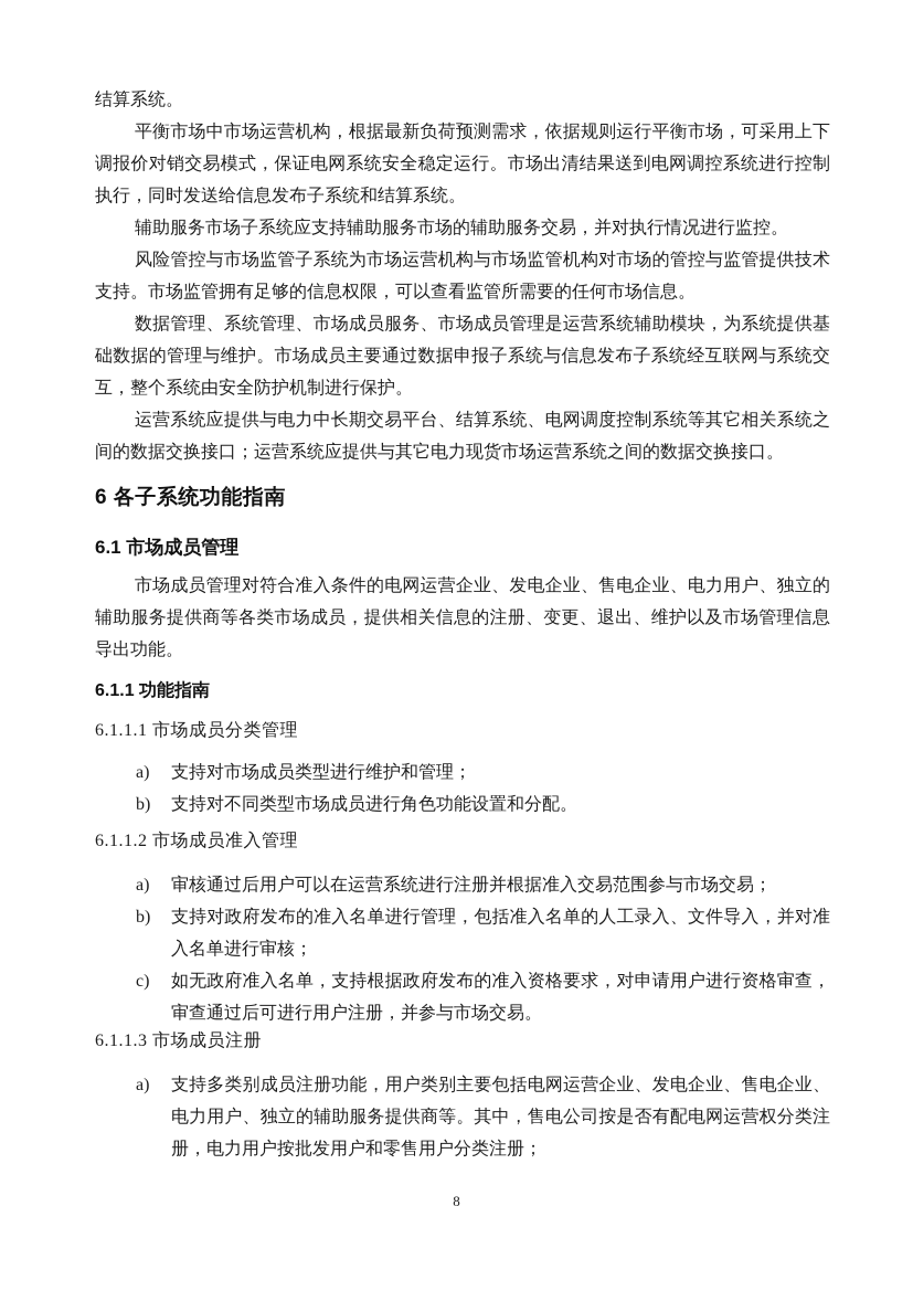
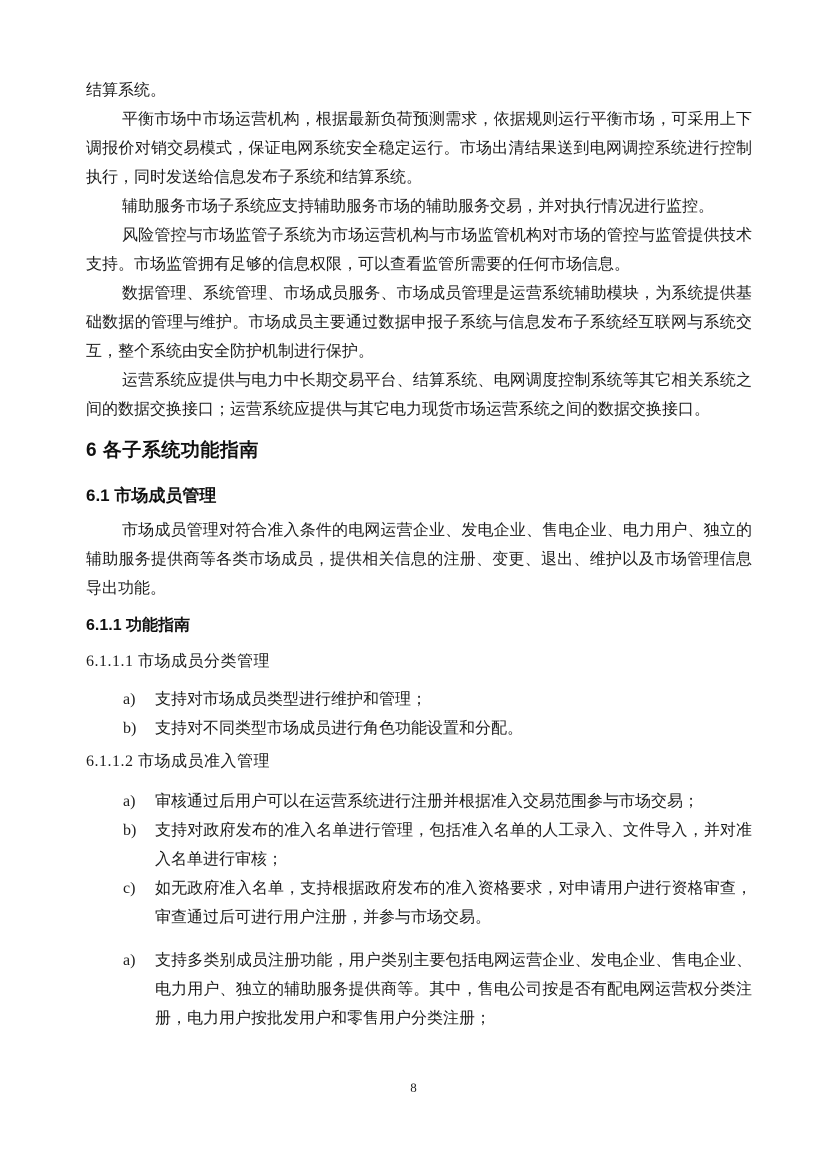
  结算系统。
  平衡市场中市场运营机构，根据最新负荷预测需求，依据规则运行平衡市场，可采用上下调报价对销交易模式，保证电网系统安全稳定运行。市场出清结果送到电网调控系统进行控制执行，同时发送给信息发布子系统和结算系统。
  辅助服务市场子系统应支持辅助服务市场的辅助服务交易，并对执行情况进行监控。
  风险管控与市场监管子系统为市场运营机构与市场监管机构对市场的管控与监管提供技术支持。市场监管拥有足够的信息权限，可以查看监管所需要的任何市场信息。
  数据管理、系统管理、市场成员服务、市场成员管理是运营系统辅助模块，为系统提供基础数据的管理与维护。市场成员主要通过数据申报子系统与信息发布子系统经互联网与系统交互，整个系统由安全防护机制进行保护。
  运营系统应提供与电力中长期交易平台、结算系统、电网调度控制系统等其它相关系统之间的数据交换接口；运营系统应提供与其它电力现货市场运营系统之间的数据交换接口。
  6 各子系统功能指南
  6.1 市场成员管理
  市场成员管理对符合准入条件的电网运营企业、发电企业、售电企业、电力用户、独立的辅助服务提供商等各类市场成员，提供相关信息的注册、变更、退出、维护以及市场管理信息导出功能。
  6.1.1 功能指南
  6.1.1.1 市场成员分类管理
  a)
  支持对市场成员类型进行维护和管理；
  b)
  支持对不同类型市场成员进行角色功能设置和分配。
  6.1.1.2 市场成员准入管理
  a)
  审核通过后用户可以在运营系统进行注册并根据准入交易范围参与市场交易；
  b)
  支持对政府发布的准入名单进行管理，包括准入名单的人工录入、文件导入，并对准入名单进行审核；
  c)
  如无政府准入名单，支持根据政府发布的准入资格要求，对申请用户进行资格审查，审查通过后可进行用户注册，并参与市场交易。
- 6.1.1.3 市场成员注册
  a)
  支持多类别成员注册功能，用户类别主要包括电网运营企业、发电企业、售电企业、电力用户、独立的辅助服务提供商等。其中，售电公司按是否有配电网运营权分类注册，电力用户按批发用户和零售用户分类注册；
  8
